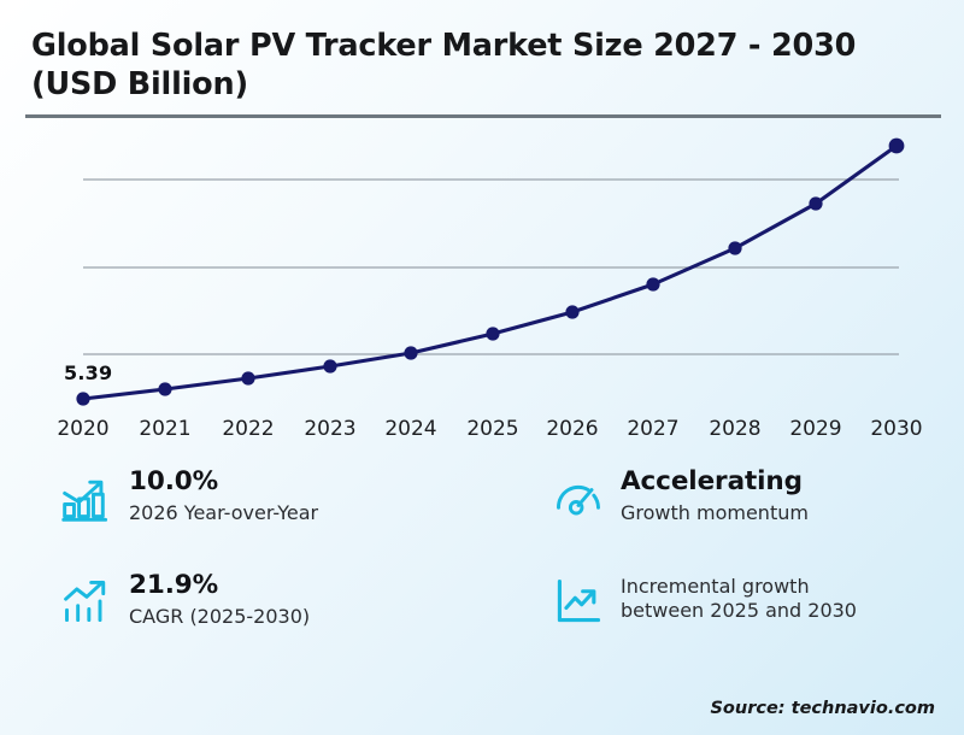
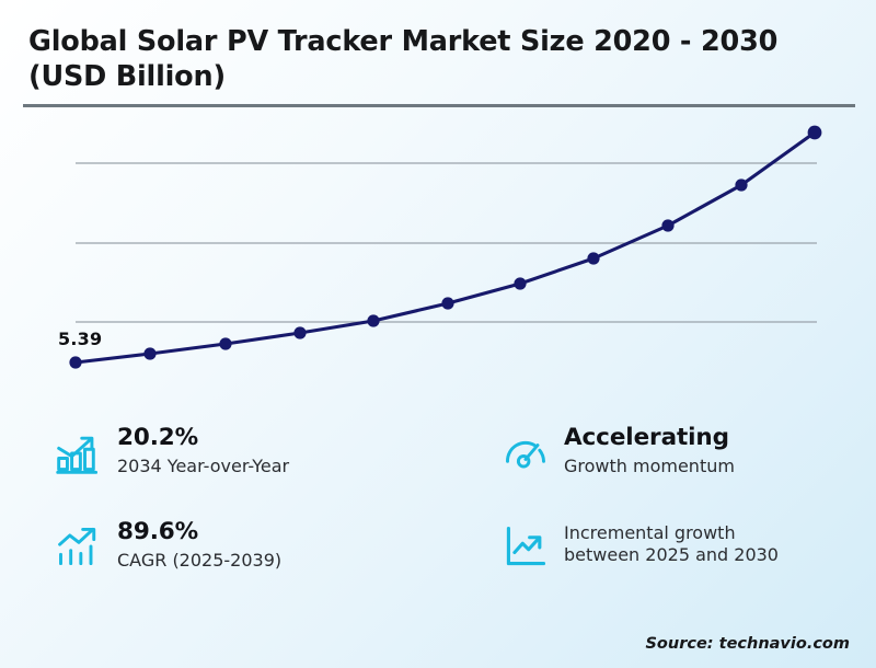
- Global Solar PV Tracker Market Size 2027 - 2030 (USD Billion)
+ Global Solar PV Tracker Market Size 2020 - 2030 (USD Billion)
  5.39
- 2020
- 2021
- 2022
- 2023
- 2024
- 2025
- 2026
- 2027
- 2028
- 2029
- 2030
- 10.0%
+ 20.2%
- 2026 Year-over-Year
+ 2034 Year-over-Year
- 21.9%
+ 89.6%
- CAGR (2025-2030)
+ CAGR (2025-2039)
  Accelerating
  Growth momentum
  Incremental growth
  between 2025 and 2030
  Source: technavio.com
